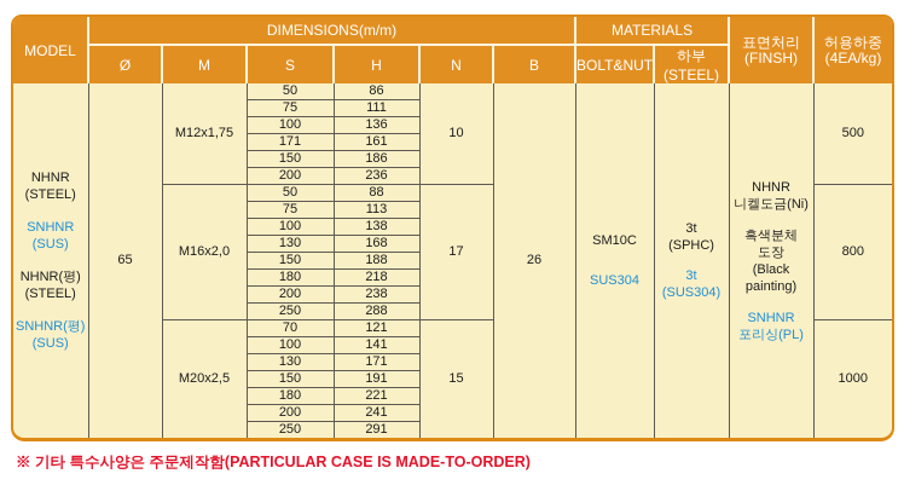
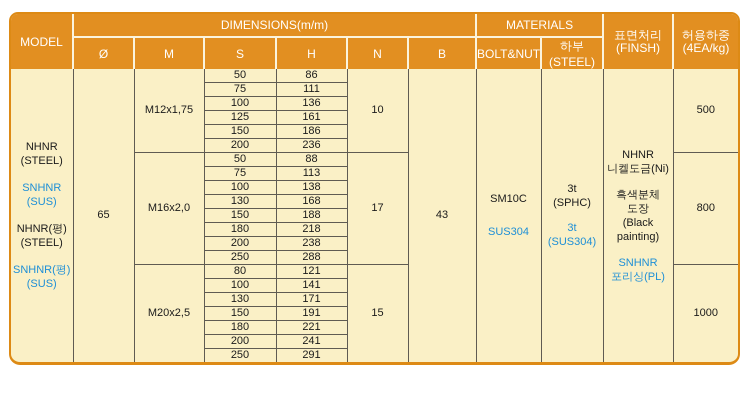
  MODEL	DIMENSIONS(m/m)	MATERIALS	표면처리 (FINSH)	허용하중 (4EA/kg)
  Ø	M	S	H	N	B	BOLT&NUT	하부(STEEL)
- NHNR (STEEL) SNHNR (SUS) NHNR(평) (STEEL) SNHNR(평) (SUS)	65	M12x1,75	50	86	10	26	SM10C SUS304	3t (SPHC) 3t (SUS304)	NHNR 니켈도금(Ni) 흑색분체 도장 (Black painting) SNHNR 포리싱(PL)	500
+ NHNR (STEEL) SNHNR (SUS) NHNR(평) (STEEL) SNHNR(평) (SUS)	65	M12x1,75	50	86	10	43	SM10C SUS304	3t (SPHC) 3t (SUS304)	NHNR 니켈도금(Ni) 흑색분체 도장 (Black painting) SNHNR 포리싱(PL)	500
  75	111
  100	136
- 171	161
+ 125	161
  150	186
  200	236
  M16x2,0	50	88	17	800
  75	113
  100	138
  130	168
  150	188
  180	218
  200	238
  250	288
- M20x2,5	70	121	15	1000
+ M20x2,5	80	121	15	1000
  100	141
  130	171
  150	191
  180	221
  200	241
  250	291
- ※ 기타 특수사양은 주문제작함(PARTICULAR CASE IS MADE-TO-ORDER)
